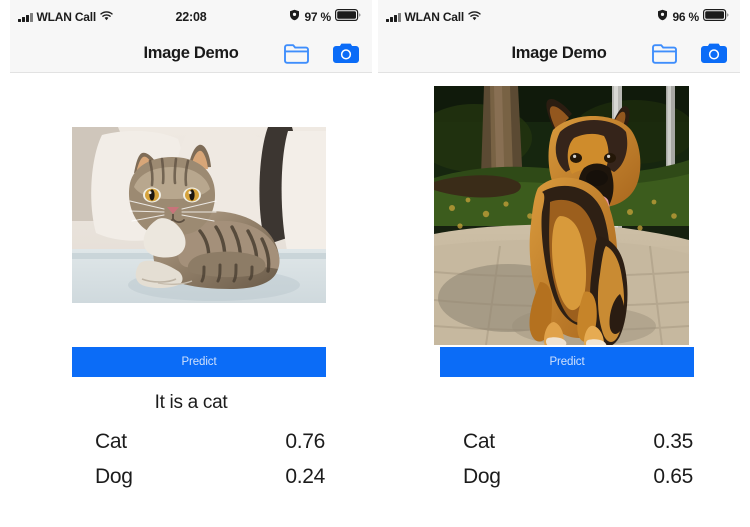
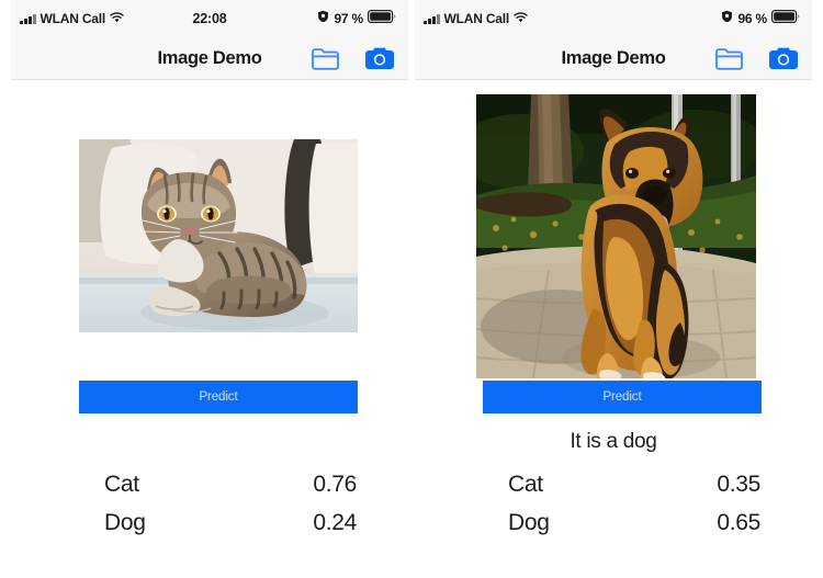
  WLAN Call
  22:08
  97 %
  Image Demo
  Predict
- It is a cat
  Cat
  0.76
  Dog
  0.24
  WLAN Call
  96 %
  Image Demo
  Predict
+ It is a dog
  Cat
  0.35
  Dog
  0.65
